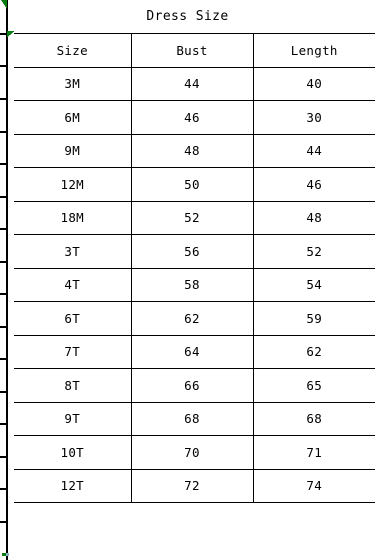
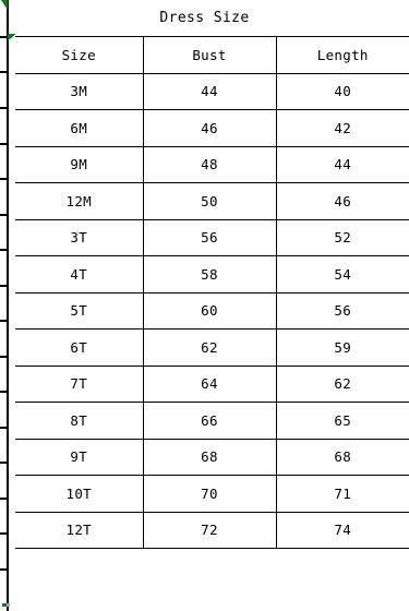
  Dress Size
  Size	Bust	Length
  3M	44	40
- 6M	46	30
+ 6M	46	42
  9M	48	44
  12M	50	46
- 18M	52	48
  3T	56	52
  4T	58	54
+ 5T	60	56
  6T	62	59
  7T	64	62
  8T	66	65
  9T	68	68
  10T	70	71
  12T	72	74
